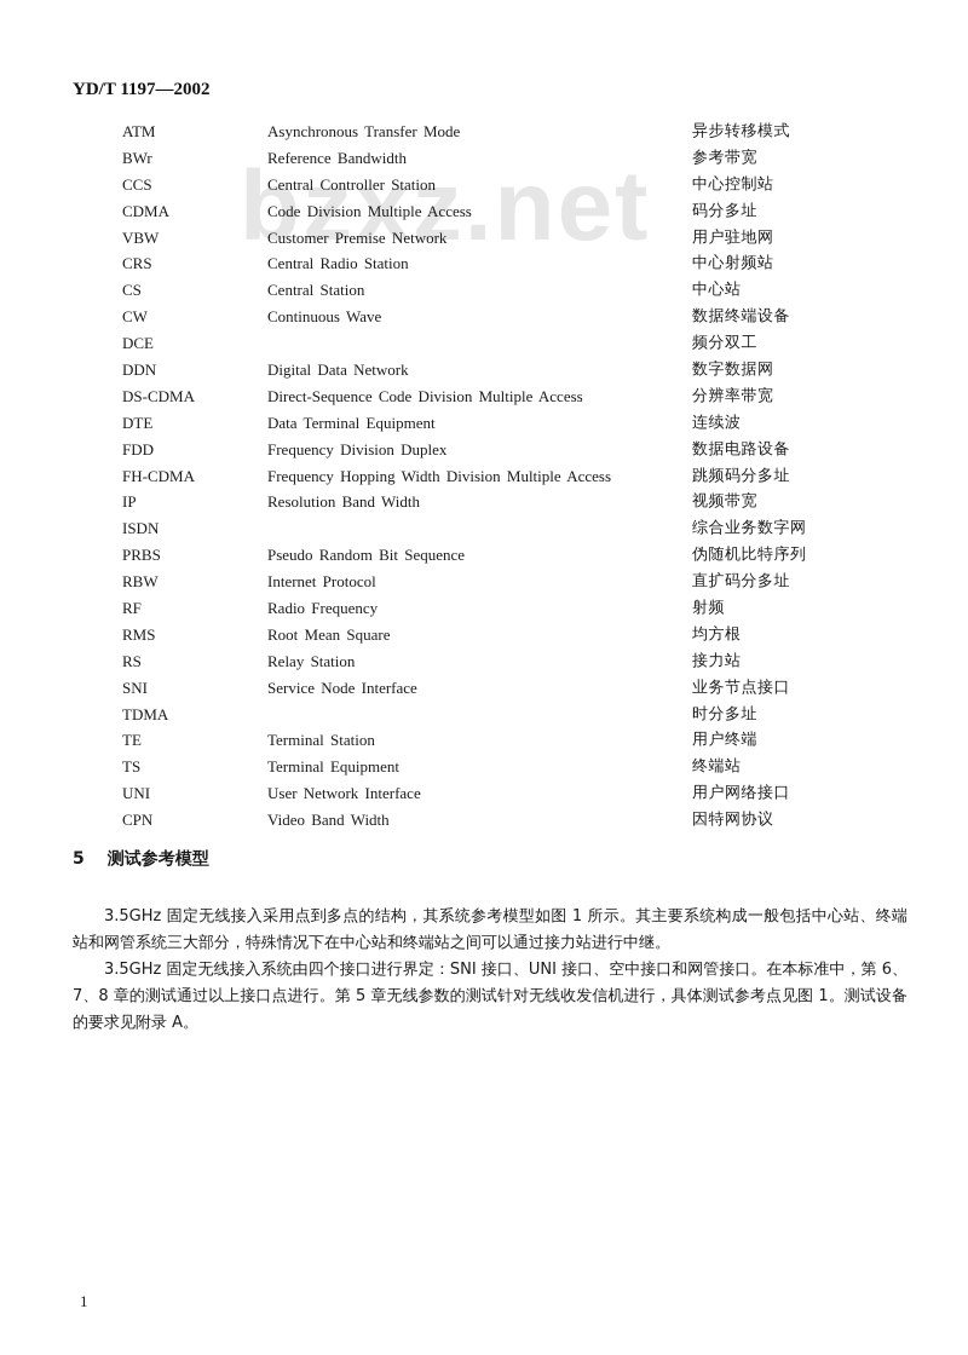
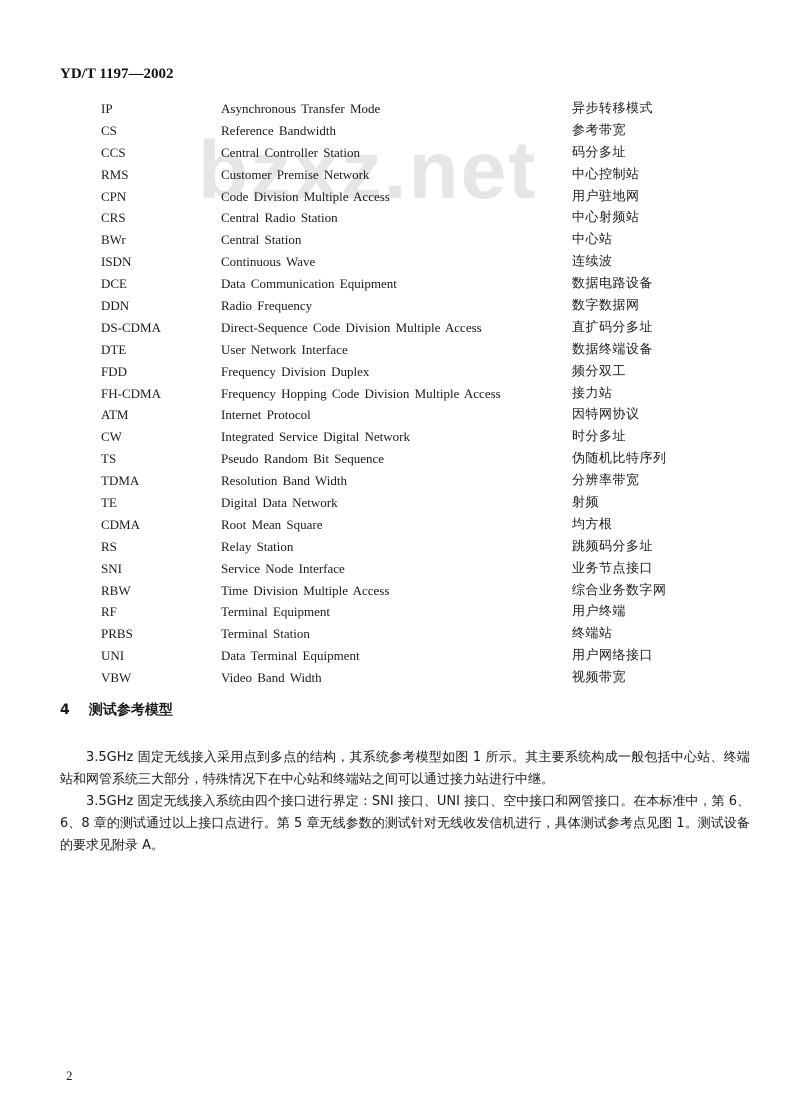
  YD/T 1197—2002
  bzxz.net
- ATM
+ IP
  Asynchronous Transfer Mode
  异步转移模式
- BWr
+ CS
  Reference Bandwidth
  参考带宽
  CCS
  Central Controller Station
- 中心控制站
+ 码分多址
- CDMA
+ RMS
- Code Division Multiple Access
+ Customer Premise Network
- 码分多址
+ 中心控制站
- VBW
+ CPN
- Customer Premise Network
+ Code Division Multiple Access
  用户驻地网
  CRS
  Central Radio Station
  中心射频站
- CS
+ BWr
  Central Station
  中心站
- CW
+ ISDN
  Continuous Wave
- 数据终端设备
+ 连续波
  DCE
+ Data Communication Equipment
- 频分双工
+ 数据电路设备
  DDN
- Digital Data Network
+ Radio Frequency
  数字数据网
  DS-CDMA
  Direct-Sequence Code Division Multiple Access
- 分辨率带宽
+ 直扩码分多址
  DTE
- Data Terminal Equipment
+ User Network Interface
- 连续波
+ 数据终端设备
  FDD
  Frequency Division Duplex
- 数据电路设备
+ 频分双工
  FH-CDMA
- Frequency Hopping Width Division Multiple Access
+ Frequency Hopping Code Division Multiple Access
- 跳频码分多址
+ 接力站
- IP
+ ATM
- Resolution Band Width
+ Internet Protocol
- 视频带宽
+ 因特网协议
- ISDN
+ CW
+ Integrated Service Digital Network
- 综合业务数字网
+ 时分多址
- PRBS
+ TS
  Pseudo Random Bit Sequence
  伪随机比特序列
- RBW
+ TDMA
- Internet Protocol
+ Resolution Band Width
- 直扩码分多址
+ 分辨率带宽
- RF
+ TE
- Radio Frequency
+ Digital Data Network
  射频
- RMS
+ CDMA
  Root Mean Square
  均方根
  RS
  Relay Station
- 接力站
+ 跳频码分多址
  SNI
  Service Node Interface
  业务节点接口
- TDMA
+ RBW
+ Time Division Multiple Access
- 时分多址
+ 综合业务数字网
- TE
+ RF
- Terminal Station
+ Terminal Equipment
  用户终端
- TS
+ PRBS
- Terminal Equipment
+ Terminal Station
  终端站
  UNI
- User Network Interface
+ Data Terminal Equipment
  用户网络接口
- CPN
+ VBW
  Video Band Width
- 因特网协议
+ 视频带宽
- 5 测试参考模型
+ 4 测试参考模型
  3.5GHz 固定无线接入采用点到多点的结构，其系统参考模型如图 1 所示。其主要系统构成一般包括中心站、终端站和网管系统三大部分，特殊情况下在中心站和终端站之间可以通过接力站进行中继。
- 3.5GHz 固定无线接入系统由四个接口进行界定：SNI 接口、UNI 接口、空中接口和网管接口。在本标准中，第 6、7、8 章的测试通过以上接口点进行。第 5 章无线参数的测试针对无线收发信机进行，具体测试参考点见图 1。测试设备的要求见附录 A。
+ 3.5GHz 固定无线接入系统由四个接口进行界定：SNI 接口、UNI 接口、空中接口和网管接口。在本标准中，第 6、6、8 章的测试通过以上接口点进行。第 5 章无线参数的测试针对无线收发信机进行，具体测试参考点见图 1。测试设备的要求见附录 A。
- 1
+ 2
